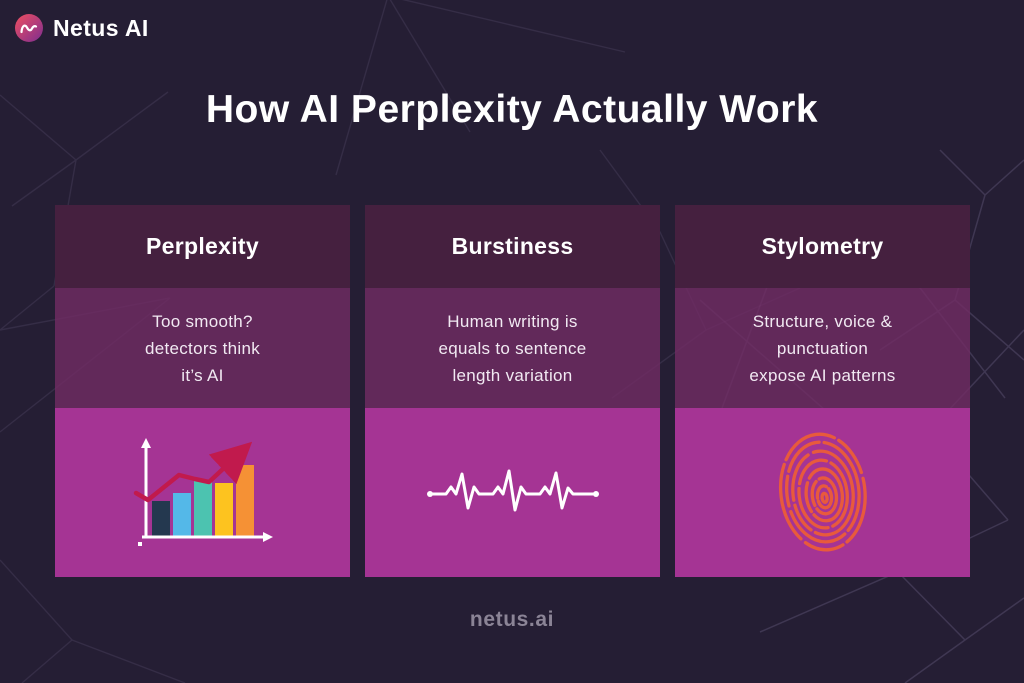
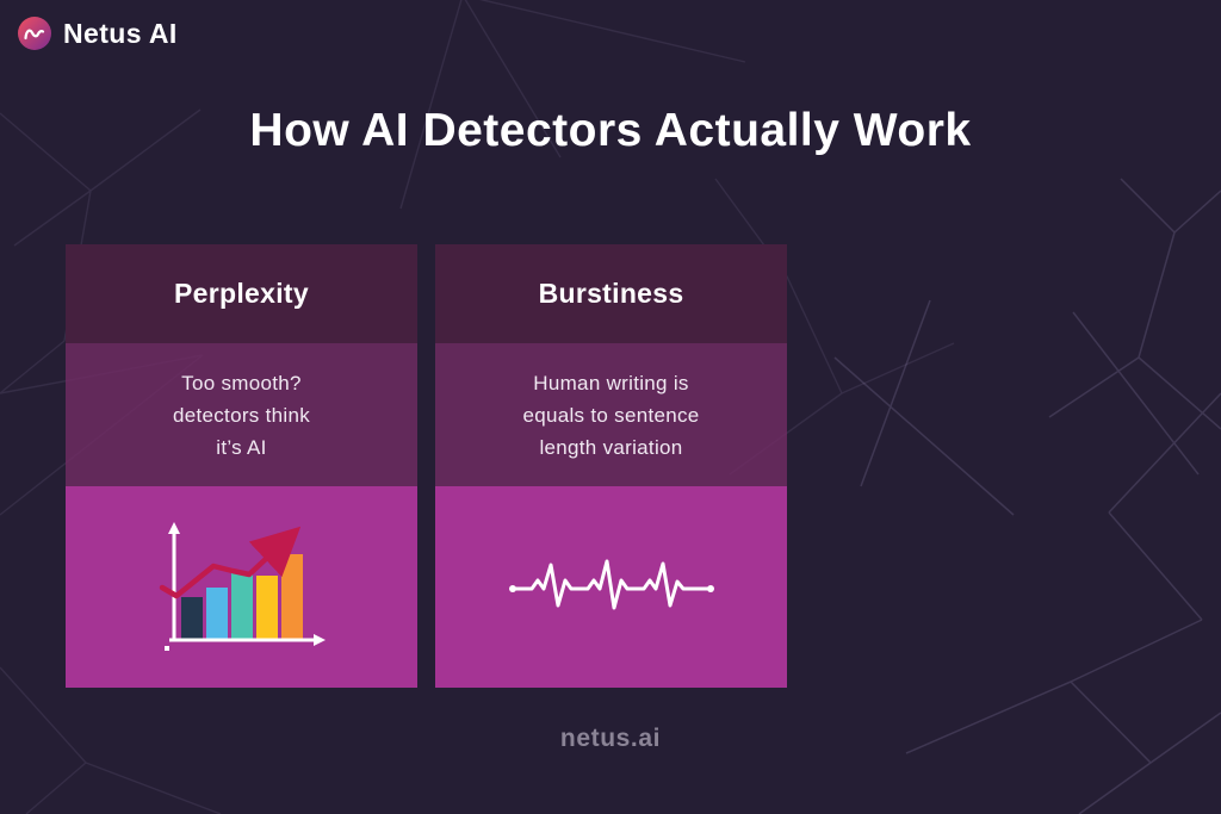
  Netus AI
- How AI Perplexity Actually Work
+ How AI Detectors Actually Work
  Perplexity
  Too smooth?
  detectors think
  it’s AI
  Burstiness
  Human writing is
  equals to sentence
  length variation
- Stylometry
- Structure, voice &
- punctuation
- expose AI patterns
  netus.ai
